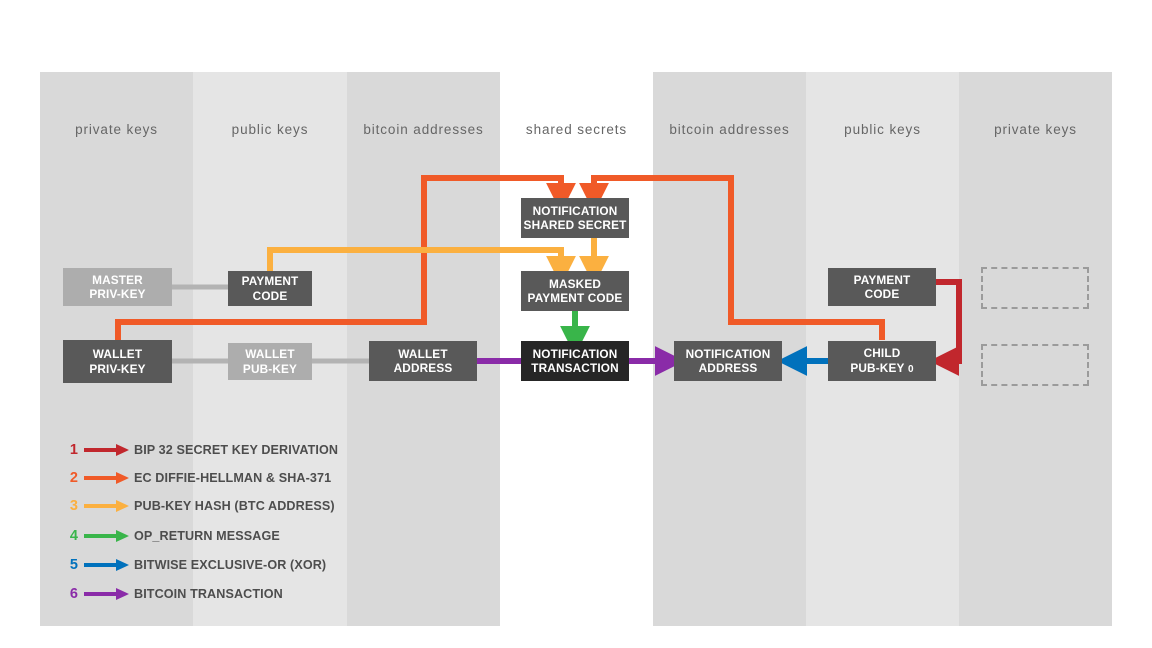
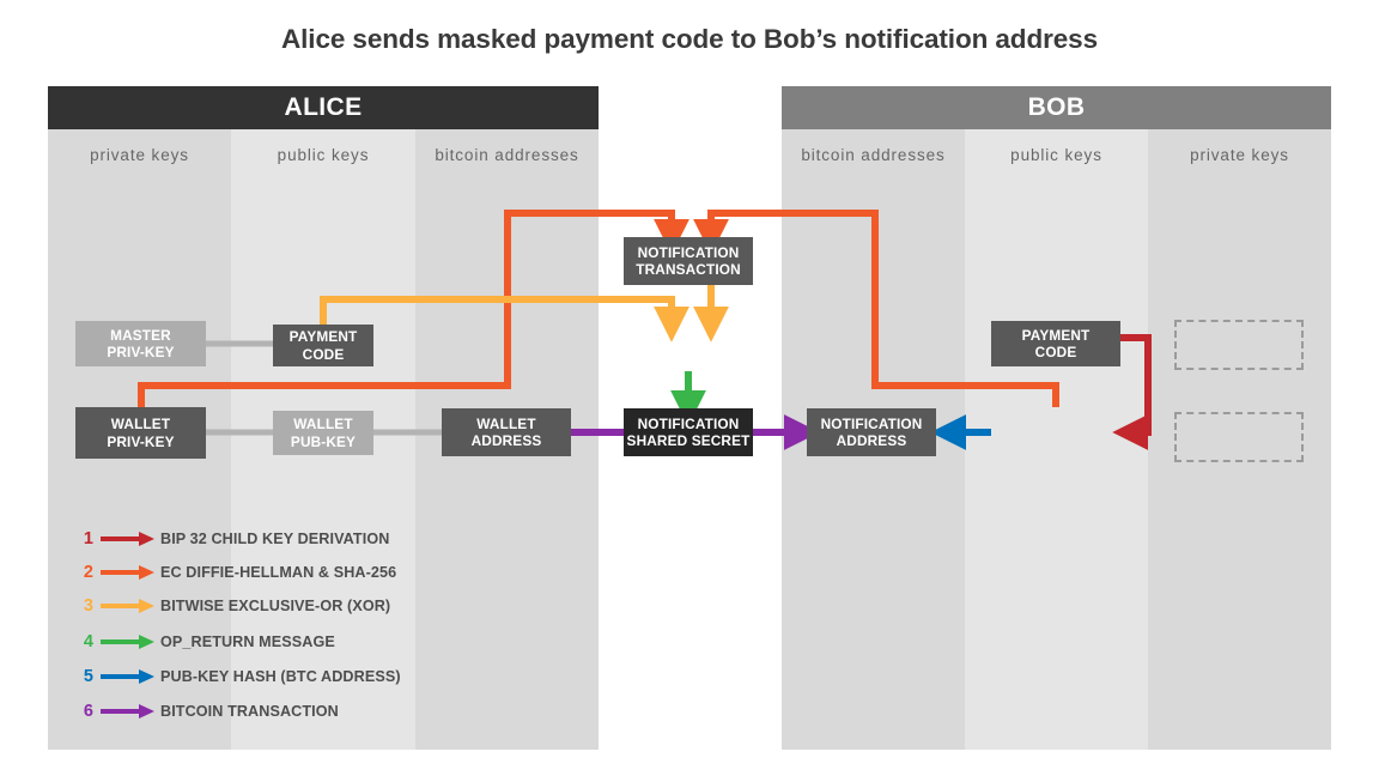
+ Alice sends masked payment code to Bob’s notification address
+ ALICE
+ BOB
  private keys
  public keys
  bitcoin addresses
- shared secrets
  bitcoin addresses
  public keys
  private keys
  MASTER
  PRIV-KEY
  PAYMENT
  CODE
  WALLET
  PRIV-KEY
  WALLET
  PUB-KEY
  WALLET
  ADDRESS
  NOTIFICATION
- SHARED SECRET
+ TRANSACTION
- MASKED
- PAYMENT CODE
  NOTIFICATION
- TRANSACTION
+ SHARED SECRET
  NOTIFICATION
  ADDRESS
- CHILD
- PUB-KEY 0
  PAYMENT
  CODE
  1
- BIP 32 SECRET KEY DERIVATION
+ BIP 32 CHILD KEY DERIVATION
  2
- EC DIFFIE-HELLMAN & SHA-371
+ EC DIFFIE-HELLMAN & SHA-256
  3
- PUB-KEY HASH (BTC ADDRESS)
+ BITWISE EXCLUSIVE-OR (XOR)
  4
  OP_RETURN MESSAGE
  5
- BITWISE EXCLUSIVE-OR (XOR)
+ PUB-KEY HASH (BTC ADDRESS)
  6
  BITCOIN TRANSACTION
